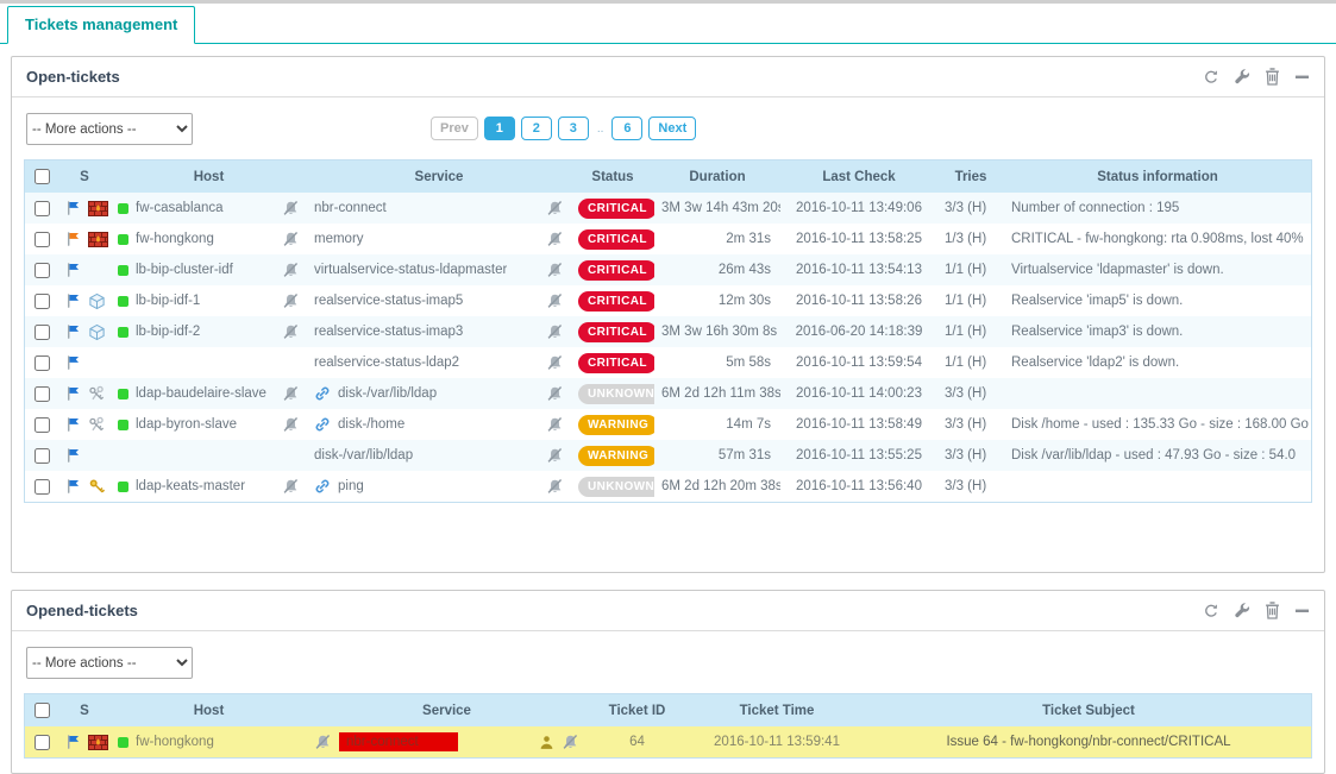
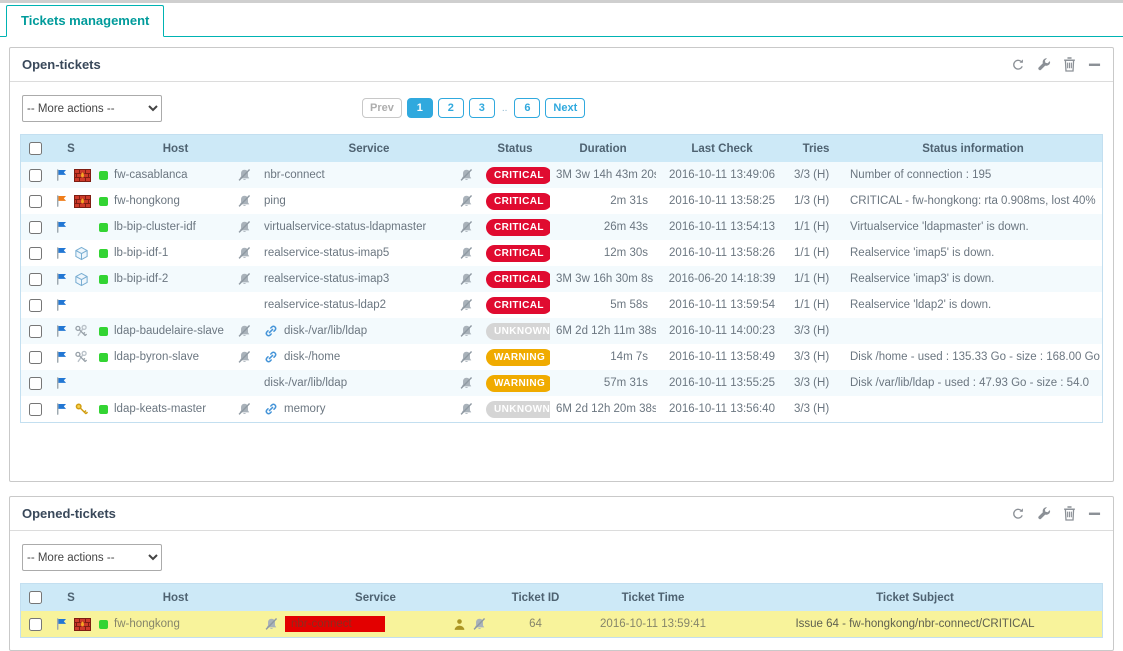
  Tickets management
  Open-tickets
  -- More actions --
  Prev
  1
  2
  3
  ..
  6
  Next
  	S	Host	Service	Status	Duration	Last Check	Tries	Status information
  		fw-casablanca	nbr-connect	CRITICAL	3M 3w 14h 43m 20	2016-10-11 13:49:06	3/3 (H)	Number of connection : 195
- 		fw-hongkong	memory	CRITICAL	2m 31s	2016-10-11 13:58:25	1/3 (H)	CRITICAL - fw-hongkong: rta 0.908ms, lost 40%
+ 		fw-hongkong	ping	CRITICAL	2m 31s	2016-10-11 13:58:25	1/3 (H)	CRITICAL - fw-hongkong: rta 0.908ms, lost 40%
  		lb-bip-cluster-idf	virtualservice-status-ldapmaster	CRITICAL	26m 43s	2016-10-11 13:54:13	1/1 (H)	Virtualservice 'ldapmaster' is down.
  		lb-bip-idf-1	realservice-status-imap5	CRITICAL	12m 30s	2016-10-11 13:58:26	1/1 (H)	Realservice 'imap5' is down.
  		lb-bip-idf-2	realservice-status-imap3	CRITICAL	3M 3w 16h 30m 8s	2016-06-20 14:18:39	1/1 (H)	Realservice 'imap3' is down.
  			realservice-status-ldap2	CRITICAL	5m 58s	2016-10-11 13:59:54	1/1 (H)	Realservice 'ldap2' is down.
  		ldap-baudelaire-slave	disk-/var/lib/ldap	UNKNOWN	6M 2d 12h 11m 38s	2016-10-11 14:00:23	3/3 (H)
  		ldap-byron-slave	disk-/home	WARNING	14m 7s	2016-10-11 13:58:49	3/3 (H)	Disk /home - used : 135.33 Go - size : 168.00 Go
  			disk-/var/lib/ldap	WARNING	57m 31s	2016-10-11 13:55:25	3/3 (H)	Disk /var/lib/ldap - used : 47.93 Go - size : 54.0
- 		ldap-keats-master	ping	UNKNOWN	6M 2d 12h 20m 38s	2016-10-11 13:56:40	3/3 (H)
+ 		ldap-keats-master	memory	UNKNOWN	6M 2d 12h 20m 38s	2016-10-11 13:56:40	3/3 (H)
  Opened-tickets
  -- More actions --
  	S	Host	Service	Ticket ID	Ticket Time	Ticket Subject
  		fw-hongkong	nbr-connect	64	2016-10-11 13:59:41	Issue 64 - fw-hongkong/nbr-connect/CRITICAL
